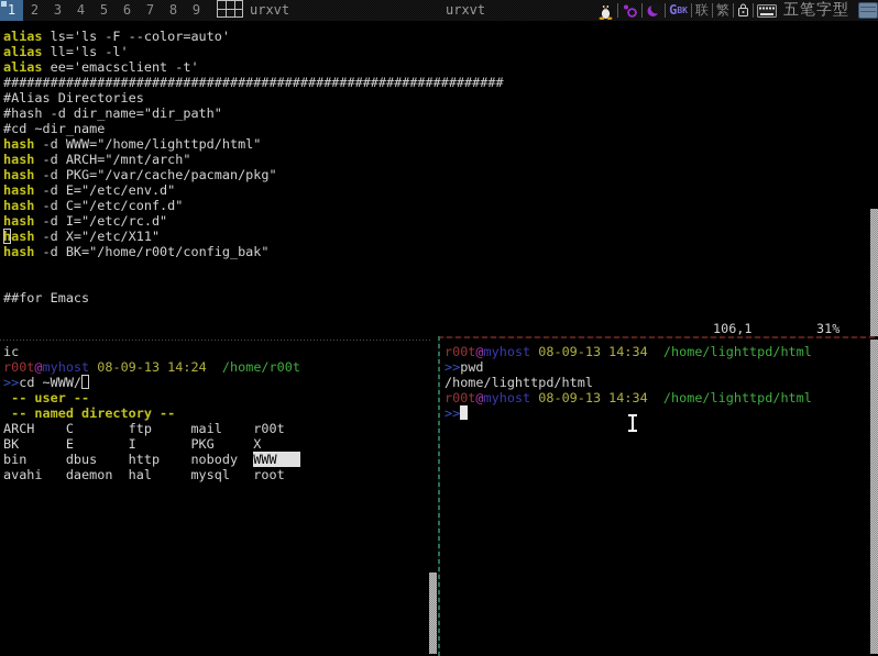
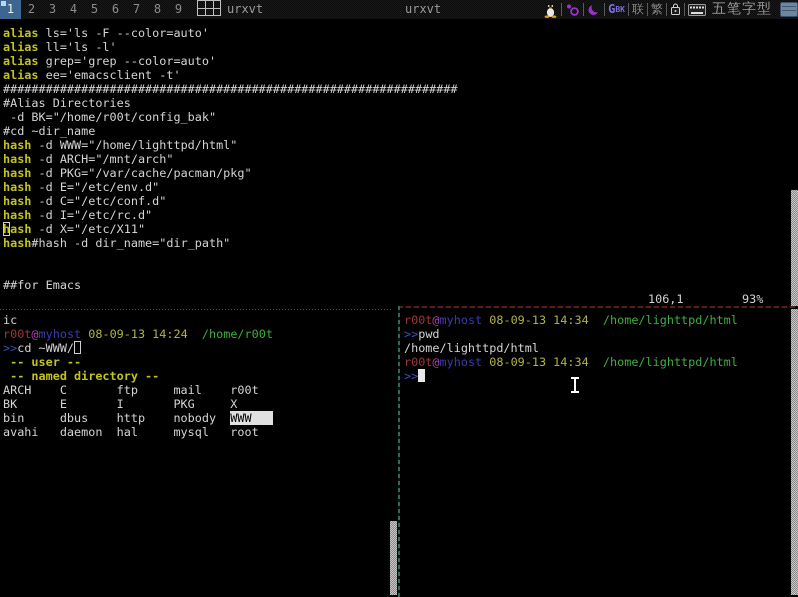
  1
  2
  3
  4
  5
  6
  7
  8
  9
  urxvt
  urxvt
  G
  BK
  联
  繁
  五笔字型
  alias ls='ls -F --color=auto'
  alias ll='ls -l'
+ alias grep='grep --color=auto'
  alias ee='emacsclient -t'
  ################################################################
  #Alias Directories
- #hash -d dir_name="dir_path"
+ -d BK="/home/r00t/config_bak"
  #cd ~dir_name
  hash -d WWW="/home/lighttpd/html"
  hash -d ARCH="/mnt/arch"
  hash -d PKG="/var/cache/pacman/pkg"
  hash -d E="/etc/env.d"
  hash -d C="/etc/conf.d"
  hash -d I="/etc/rc.d"
  hash -d X="/etc/X11"
- hash -d BK="/home/r00t/config_bak"
+ hash#hash -d dir_name="dir_path"
  ##for Emacs
  106,1
- 31%
+ 93%
  ic
  r00t@myhost 08-09-13 14:24 /home/r00t
  >>cd ~WWW/
  -- user --
  -- named directory --
  ARCH C ftp mail r00t
  BK E I PKG X
  bin dbus http nobody WWW
  avahi daemon hal mysql root
  r00t@myhost 08-09-13 14:34 /home/lighttpd/html
  >>pwd
  /home/lighttpd/html
  r00t@myhost 08-09-13 14:34 /home/lighttpd/html
  >>
